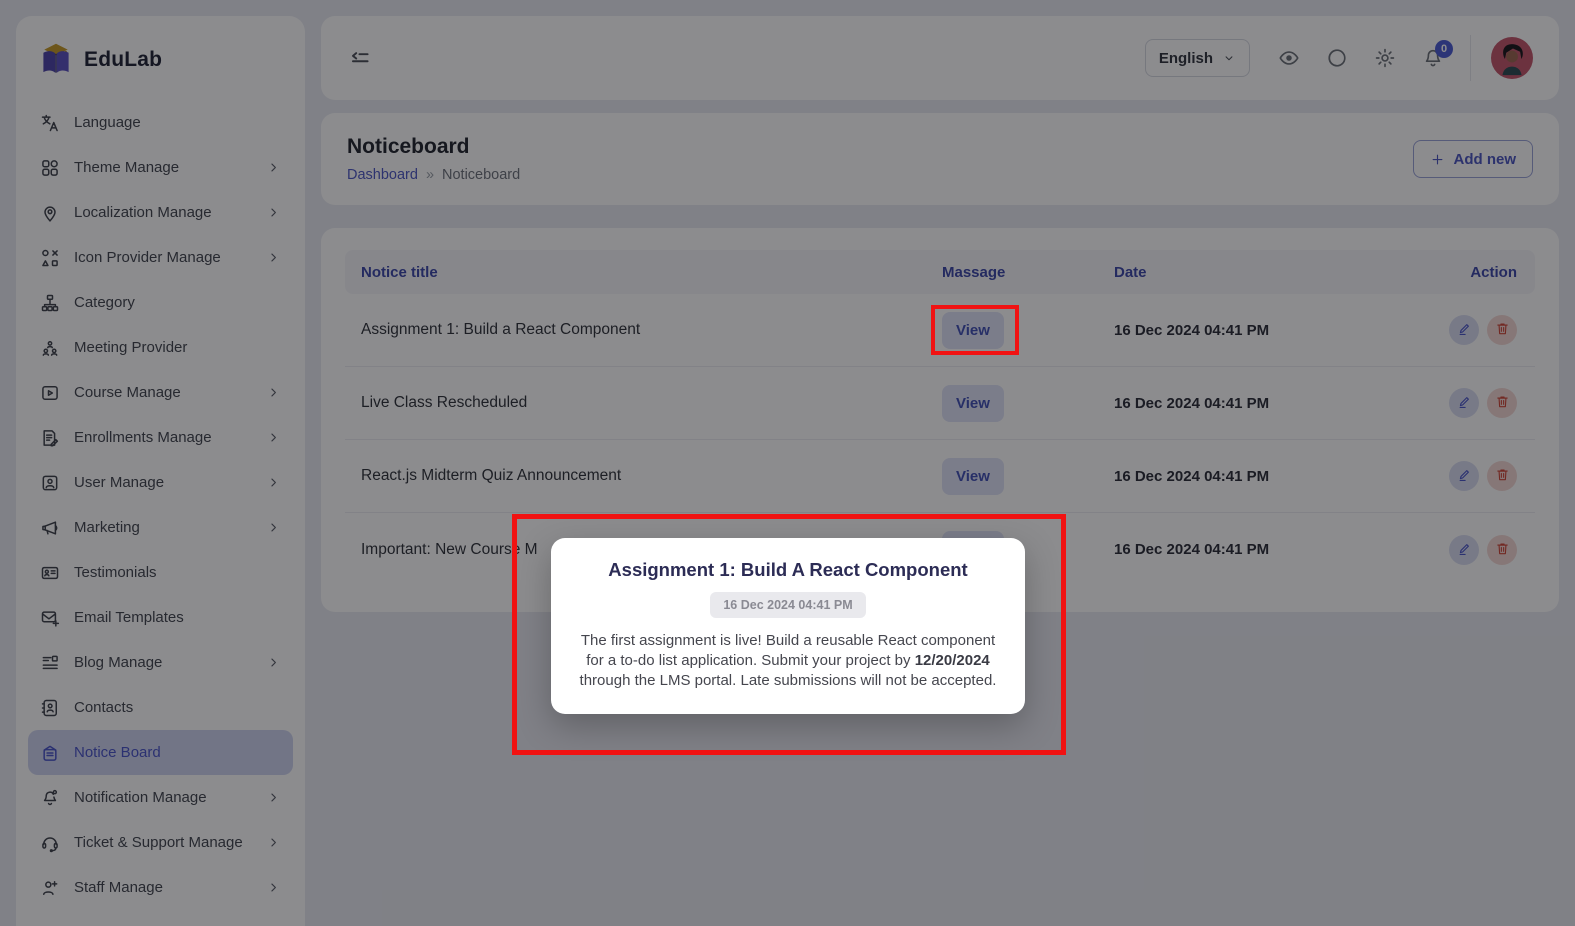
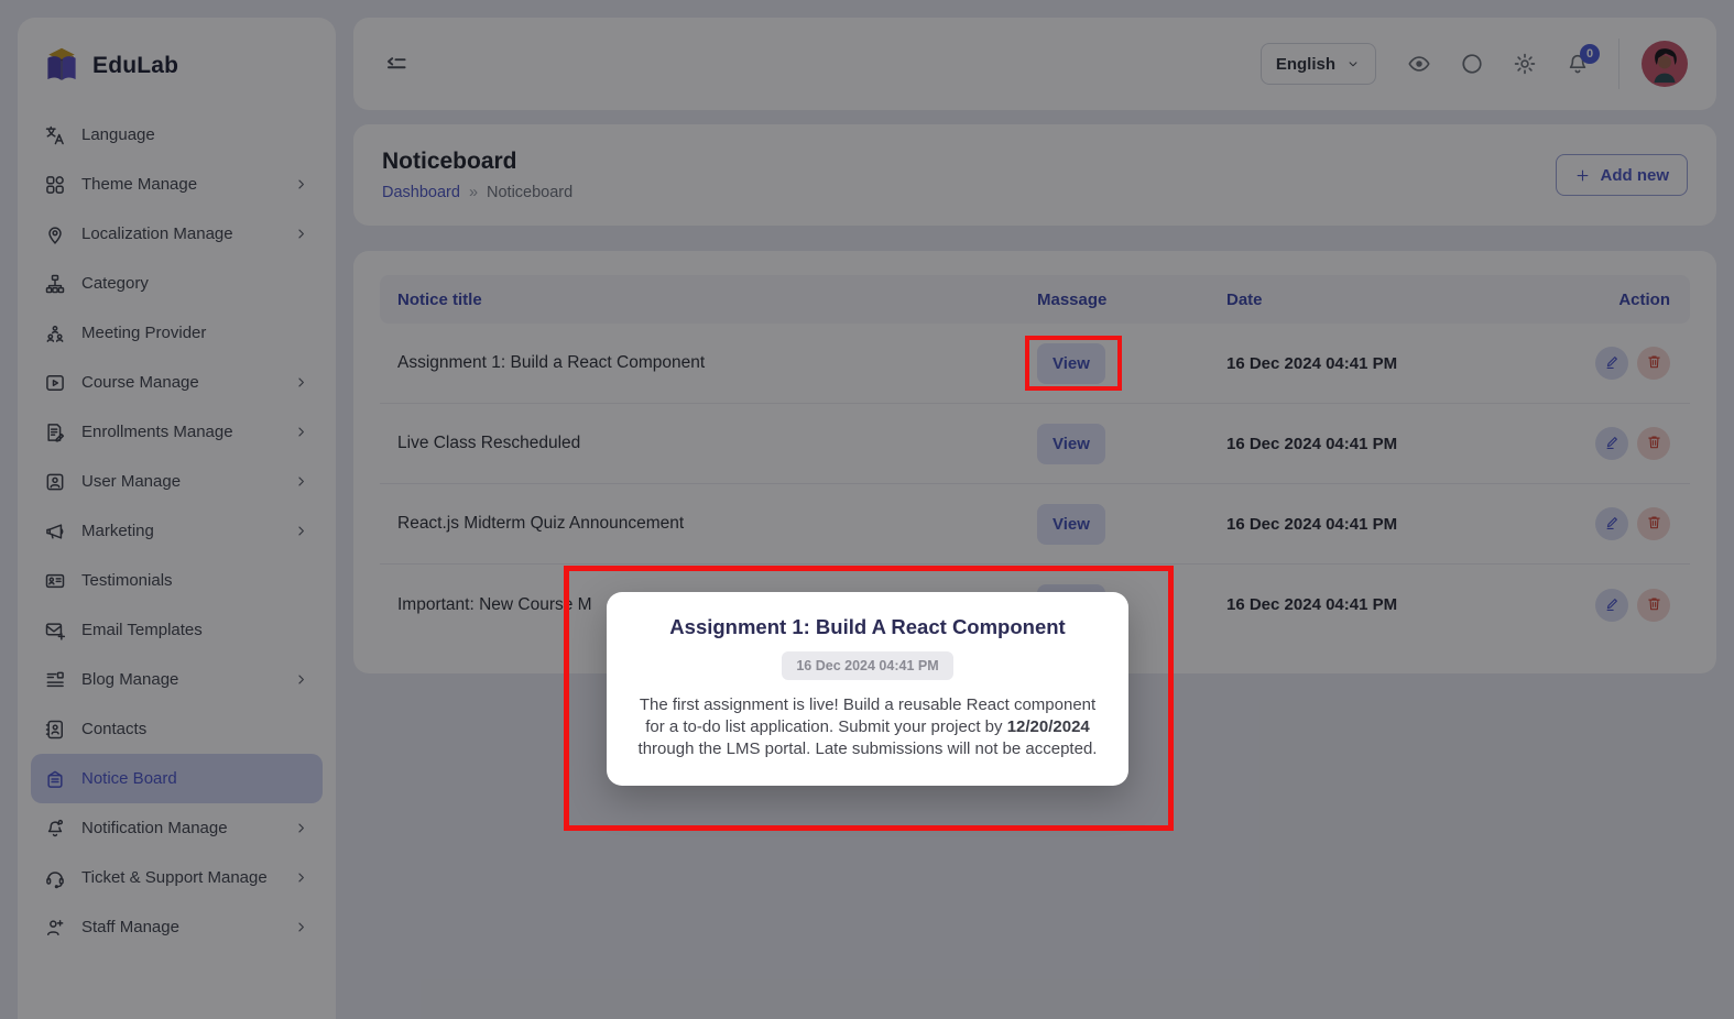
  EduLab
  Language
  Theme Manage
  Localization Manage
- Icon Provider Manage
  Category
  Meeting Provider
  Course Manage
  Enrollments Manage
  User Manage
  Marketing
  Testimonials
  Email Templates
  Blog Manage
  Contacts
  Notice Board
  Notification Manage
  Ticket & Support Manage
  Staff Manage
  English
  0
  Noticeboard
  Dashboard
  »
  Noticeboard
  Add new
  Notice title
  Massage
  Date
  Action
  Assignment 1: Build a React Component
  View
  16 Dec 2024 04:41 PM
  Live Class Rescheduled
  View
  16 Dec 2024 04:41 PM
  React.js Midterm Quiz Announcement
  View
  16 Dec 2024 04:41 PM
  Important: New Course M
  16 Dec 2024 04:41 PM
  Assignment 1: Build A React Component
  16 Dec 2024 04:41 PM
  The first assignment is live! Build a reusable React component for a to-do list application. Submit your project by 12/20/2024 through the LMS portal. Late submissions will not be accepted.
